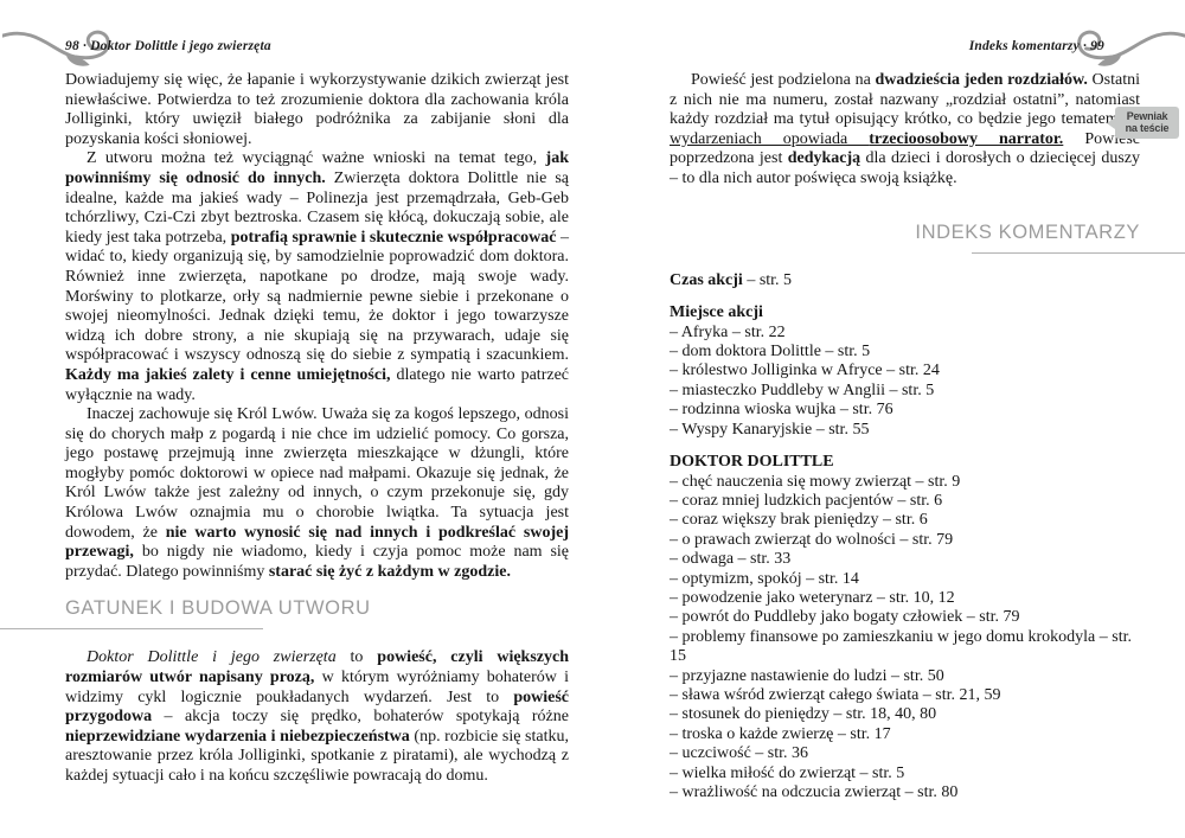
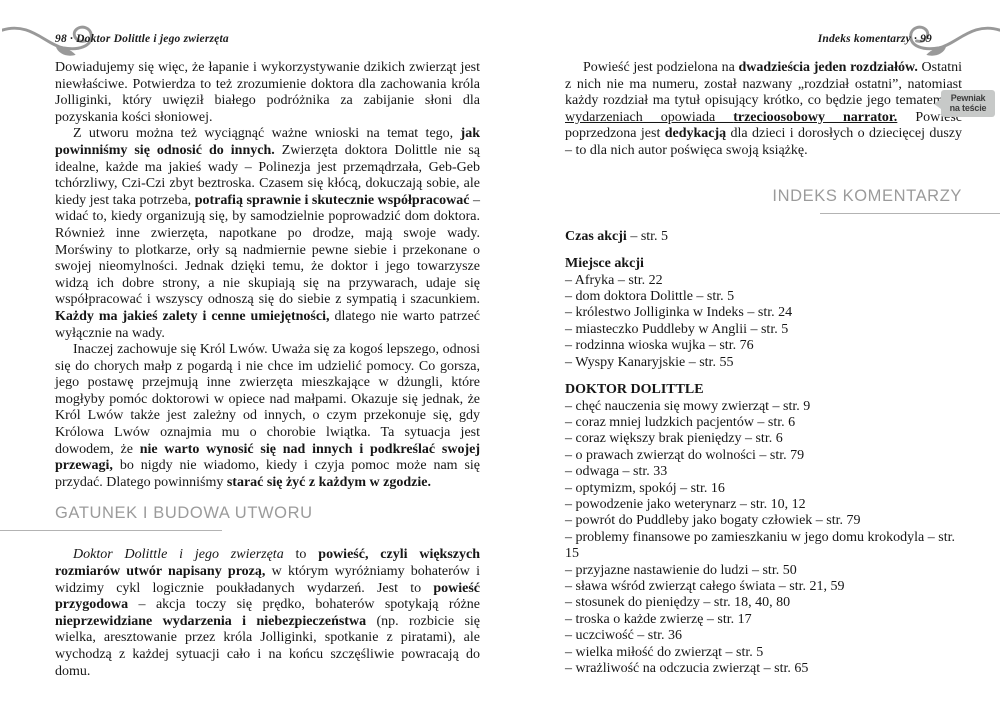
  98 · Doktor Dolittle i jego zwierzęta
  Indeks komentarzy · 99
  Dowiadujemy się więc, że łapanie i wykorzystywanie dzikich zwierząt jest niewłaściwe. Potwierdza to też zrozumienie doktora dla zachowania króla Jolliginki, który uwięził białego podróżnika za zabijanie słoni dla pozyskania kości słoniowej.
  Z utworu można też wyciągnąć ważne wnioski na temat tego, jak powinniśmy się odnosić do innych. Zwierzęta doktora Dolittle nie są idealne, każde ma jakieś wady – Polinezja jest przemądrzała, Geb-Geb tchórzliwy, Czi-Czi zbyt beztroska. Czasem się kłócą, dokuczają sobie, ale kiedy jest taka potrzeba, potrafią sprawnie i skutecznie współpracować – widać to, kiedy organizują się, by samodzielnie poprowadzić dom doktora. Również inne zwierzęta, napotkane po drodze, mają swoje wady. Morświny to plotkarze, orły są nadmiernie pewne siebie i przekonane o swojej nieomylności. Jednak dzięki temu, że doktor i jego towarzysze widzą ich dobre strony, a nie skupiają się na przywarach, udaje się współpracować i wszyscy odnoszą się do siebie z sympatią i szacunkiem. Każdy ma jakieś zalety i cenne umiejętności, dlatego nie warto patrzeć wyłącznie na wady.
  Inaczej zachowuje się Król Lwów. Uważa się za kogoś lepszego, odnosi się do chorych małp z pogardą i nie chce im udzielić pomocy. Co gorsza, jego postawę przejmują inne zwierzęta mieszkające w dżungli, które mogłyby pomóc doktorowi w opiece nad małpami. Okazuje się jednak, że Król Lwów także jest zależny od innych, o czym przekonuje się, gdy Królowa Lwów oznajmia mu o chorobie lwiątka. Ta sytuacja jest dowodem, że nie warto wynosić się nad innych i podkreślać swojej przewagi, bo nigdy nie wiadomo, kiedy i czyja pomoc może nam się przydać. Dlatego powinniśmy starać się żyć z każdym w zgodzie.
  GATUNEK I BUDOWA UTWORU
- Doktor Dolittle i jego zwierzęta to powieść, czyli większych rozmiarów utwór napisany prozą, w którym wyróżniamy bohaterów i widzimy cykl logicznie poukładanych wydarzeń. Jest to powieść przygodowa – akcja toczy się prędko, bohaterów spotykają różne nieprzewidziane wydarzenia i niebezpieczeństwa (np. rozbicie się statku, aresztowanie przez króla Jolliginki, spotkanie z piratami), ale wychodzą z każdej sytuacji cało i na końcu szczęśliwie powracają do domu.
+ Doktor Dolittle i jego zwierzęta to powieść, czyli większych rozmiarów utwór napisany prozą, w którym wyróżniamy bohaterów i widzimy cykl logicznie poukładanych wydarzeń. Jest to powieść przygodowa – akcja toczy się prędko, bohaterów spotykają różne nieprzewidziane wydarzenia i niebezpieczeństwa (np. rozbicie się wielka, aresztowanie przez króla Jolliginki, spotkanie z piratami), ale wychodzą z każdej sytuacji cało i na końcu szczęśliwie powracają do domu.
  Powieść jest podzielona na dwadzieścia jeden rozdziałów. Ostatni z nich nie ma numeru, został nazwany „rozdział ostatni”, natomiast każdy rozdział ma tytuł opisujący krótko, co będzie jego temate wydarzeniach opowiada trzecioosobowy narrator. Powieść poprzedzona jest dedykacją dla dzieci i dorosłych o dziecięcej duszy – to dla nich autor poświęca swoją książkę.
  INDEKS KOMENTARZY
  Czas akcji – str. 5
  Miejsce akcji
  – Afryka – str. 22
  – dom doktora Dolittle – str. 5
- – królestwo Jolliginka w Afryce – str. 24
+ – królestwo Jolliginka w Indeks – str. 24
  – miasteczko Puddleby w Anglii – str. 5
  – rodzinna wioska wujka – str. 76
  – Wyspy Kanaryjskie – str. 55
  DOKTOR DOLITTLE
  – chęć nauczenia się mowy zwierząt – str. 9
  – coraz mniej ludzkich pacjentów – str. 6
  – coraz większy brak pieniędzy – str. 6
  – o prawach zwierząt do wolności – str. 79
  – odwaga – str. 33
- – optymizm, spokój – str. 14
+ – optymizm, spokój – str. 16
  – powodzenie jako weterynarz – str. 10, 12
  – powrót do Puddleby jako bogaty człowiek – str. 79
  – problemy finansowe po zamieszkaniu w jego domu krokodyla – str. 15
  – przyjazne nastawienie do ludzi – str. 50
  – sława wśród zwierząt całego świata – str. 21, 59
  – stosunek do pieniędzy – str. 18, 40, 80
  – troska o każde zwierzę – str. 17
  – uczciwość – str. 36
  – wielka miłość do zwierząt – str. 5
- – wrażliwość na odczucia zwierząt – str. 80
+ – wrażliwość na odczucia zwierząt – str. 65
  Pewniak
  na teście
